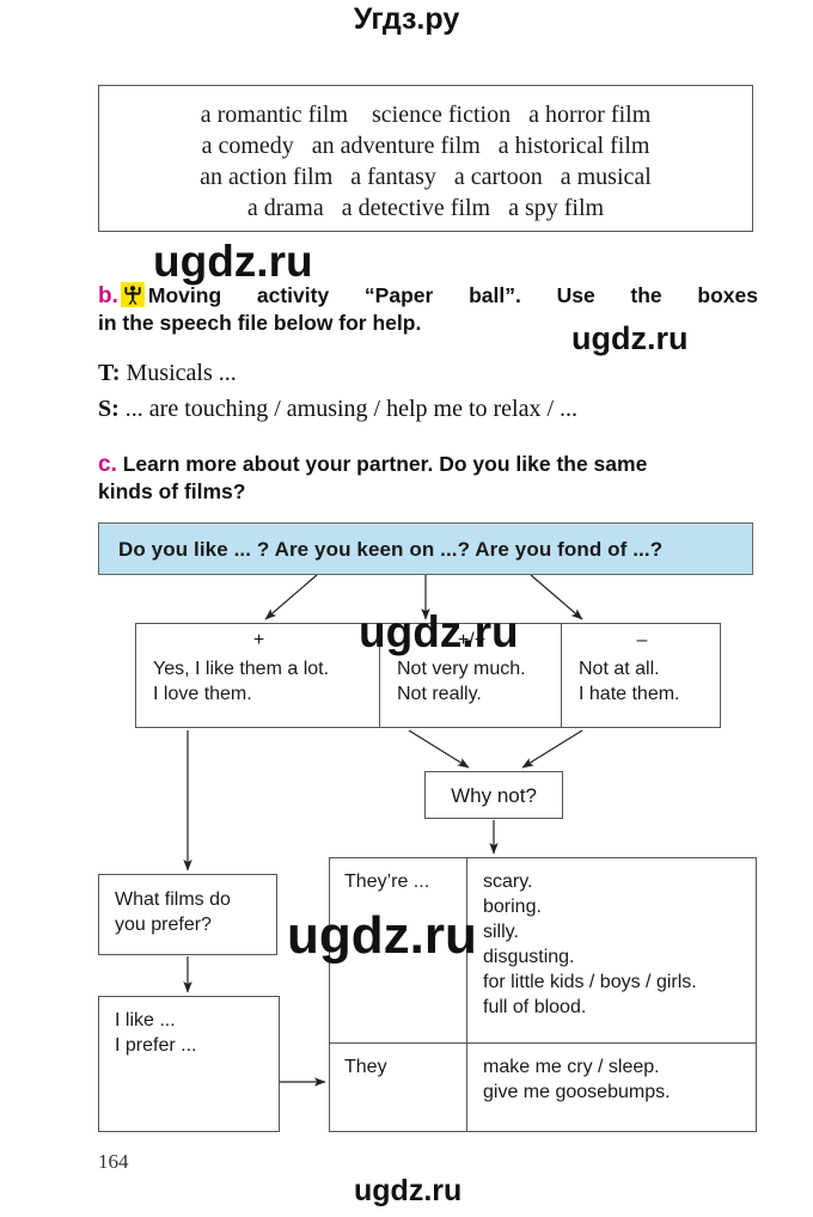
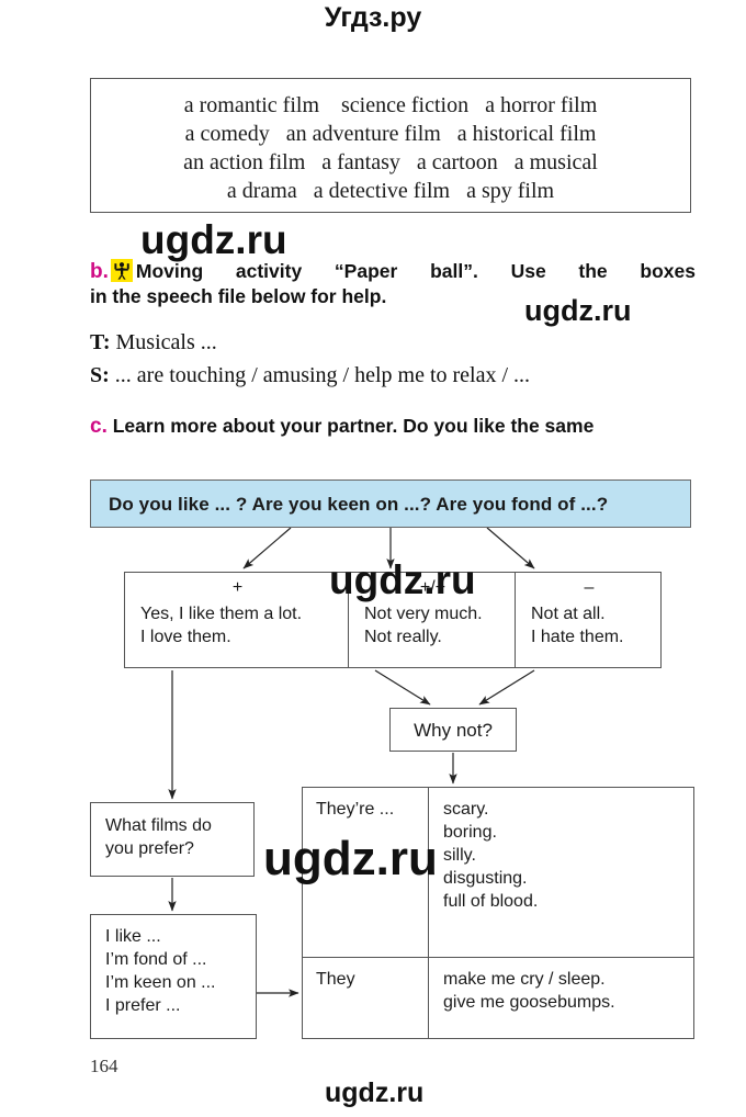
  Угдз.ру
  a romantic film science fiction a horror film
  a comedy an adventure film a historical film
  an action film a fantasy a cartoon a musical
  a drama a detective film a spy film
  b. Moving activity “Paper ball”. Use the boxes
  in the speech file below for help.
  T: Musicals ...
  S: ... are touching / amusing / help me to relax / ...
  c. Learn more about your partner. Do you like the same
- kinds of films?
  Do you like ... ? Are you keen on ...? Are you fond of ...?
  +
  Yes, I like them a lot.
  I love them.
  +/−
  Not very much.
  Not really.
  –
  Not at all.
  I hate them.
  Why not?
  What films do
  you prefer?
  I like ...
+ I’m fond of ...
+ I’m keen on ...
  I prefer ...
  They’re ...
  scary.
  boring.
  silly.
  disgusting.
- for little kids / boys / girls.
  full of blood.
  They
  make me cry / sleep.
  give me goosebumps.
  164
  ugdz.ru
  ugdz.ru
  ugdz.ru
  ugdz.ru
  ugdz.ru
